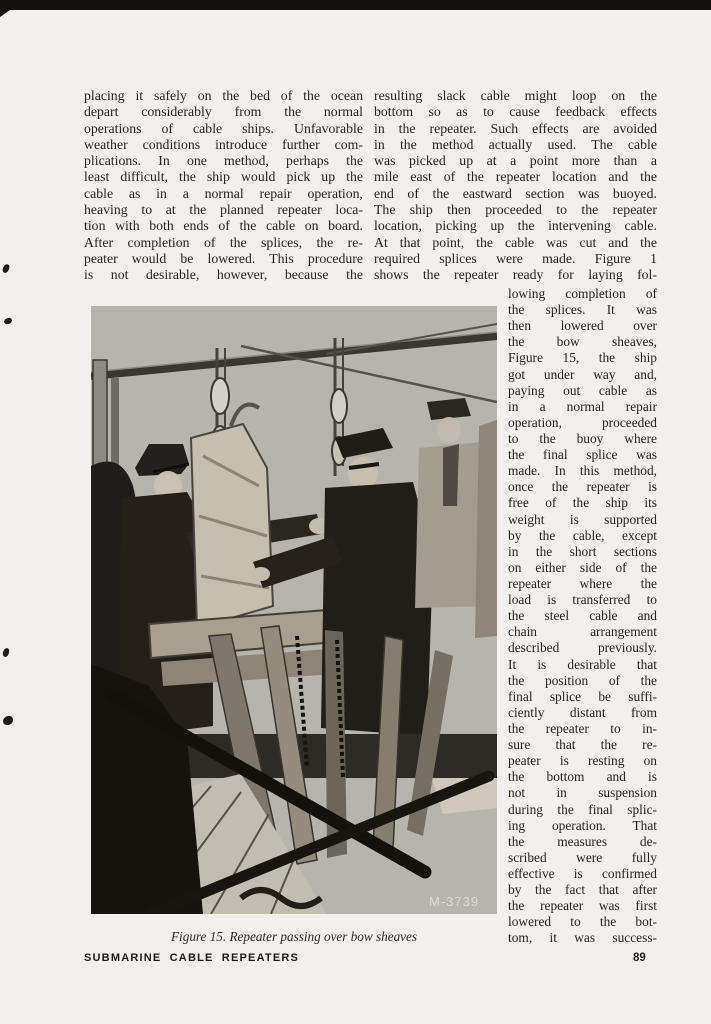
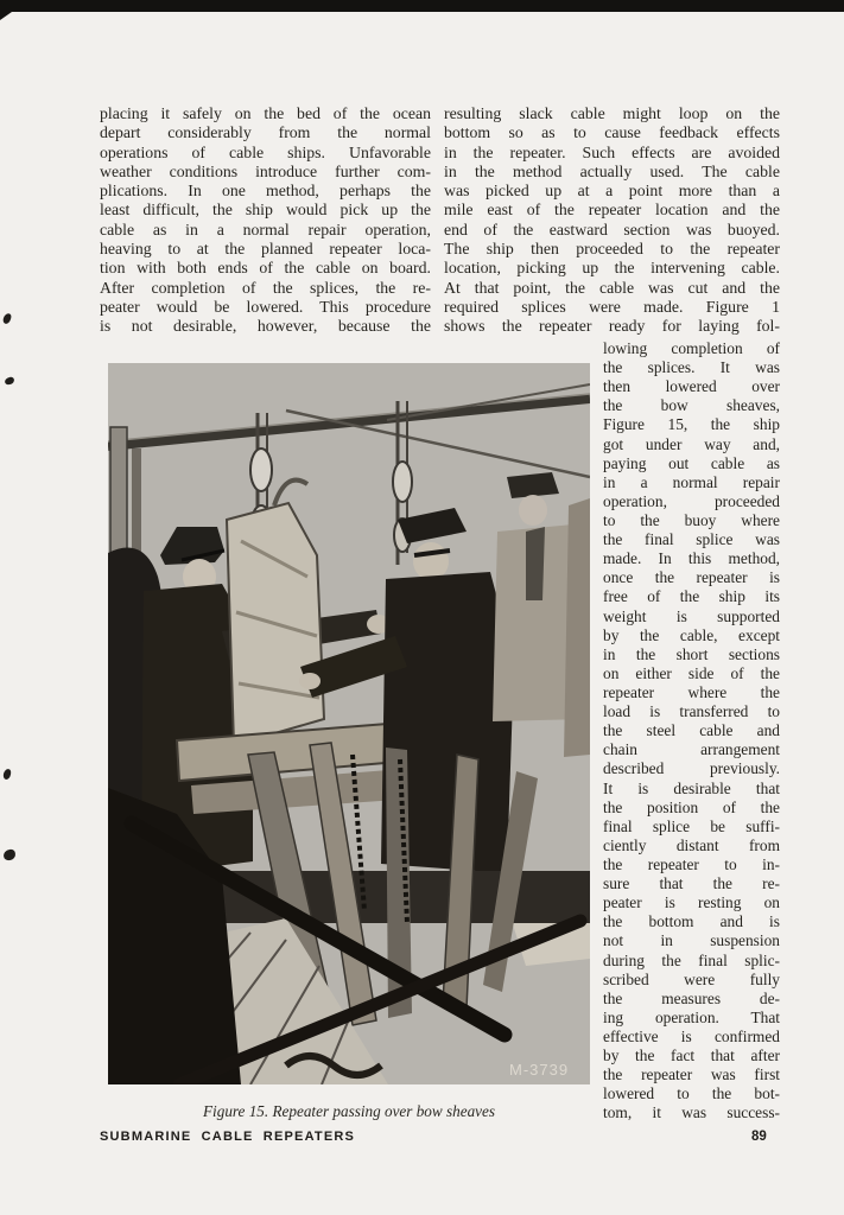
  placing it safely on the bed of the ocean
  depart considerably from the normal
  operations of cable ships. Unfavorable
  weather conditions introduce further com-
  plications. In one method, perhaps the
  least difficult, the ship would pick up the
  cable as in a normal repair operation,
  heaving to at the planned repeater loca-
  tion with both ends of the cable on board.
  After completion of the splices, the re-
  peater would be lowered. This procedure
  is not desirable, however, because the
  resulting slack cable might loop on the
  bottom so as to cause feedback effects
  in the repeater. Such effects are avoided
  in the method actually used. The cable
  was picked up at a point more than a
  mile east of the repeater location and the
  end of the eastward section was buoyed.
  The ship then proceeded to the repeater
  location, picking up the intervening cable.
  At that point, the cable was cut and the
  required splices were made. Figure 1
  shows the repeater ready for laying fol-
  M-3739
  lowing completion of
  the splices. It was
  then lowered over
  the bow sheaves,
  Figure 15, the ship
  got under way and,
  paying out cable as
  in a normal repair
  operation, proceeded
  to the buoy where
  the final splice was
  made. In this method,
  once the repeater is
  free of the ship its
  weight is supported
  by the cable, except
  in the short sections
  on either side of the
  repeater where the
  load is transferred to
  the steel cable and
  chain arrangement
  described previously.
  It is desirable that
  the position of the
  final splice be suffi-
  ciently distant from
  the repeater to in-
  sure that the re-
  peater is resting on
  the bottom and is
  not in suspension
  during the final splic-
- ing operation. That
+ scribed were fully
  the measures de-
- scribed were fully
+ ing operation. That
  effective is confirmed
  by the fact that after
  the repeater was first
  lowered to the bot-
  tom, it was success-
  Figure 15. Repeater passing over bow sheaves
  SUBMARINE CABLE REPEATERS
  89
